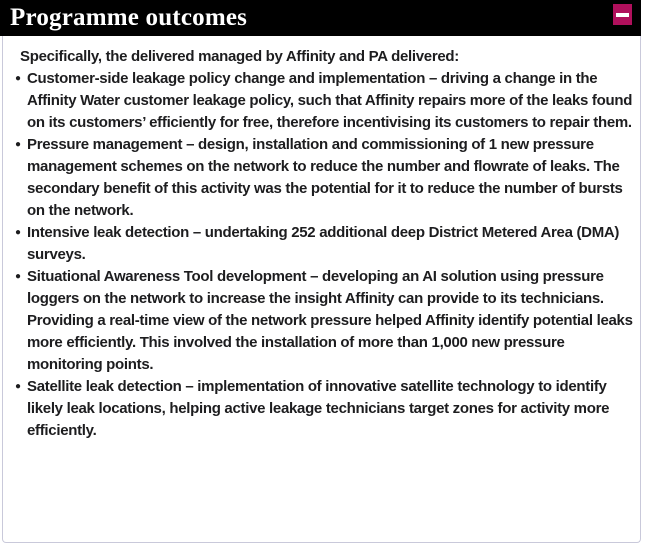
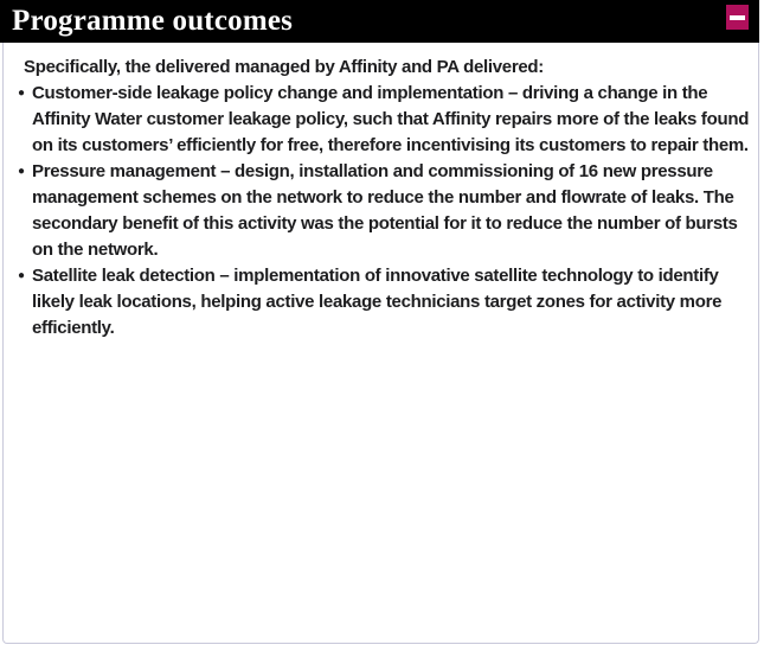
  Programme outcomes
  Specifically, the delivered managed by Affinity and PA delivered:
  Customer-side leakage policy change and implementation – driving a change in the Affinity Water customer leakage policy, such that Affinity repairs more of the leaks found on its customers’ efficiently for free, therefore incentivising its customers to repair them.
- Pressure management – design, installation and commissioning of 1 new pressure management schemes on the network to reduce the number and flowrate of leaks. The secondary benefit of this activity was the potential for it to reduce the number of bursts on the network.
+ Pressure management – design, installation and commissioning of 16 new pressure management schemes on the network to reduce the number and flowrate of leaks. The secondary benefit of this activity was the potential for it to reduce the number of bursts on the network.
- Intensive leak detection – undertaking 252 additional deep District Metered Area (DMA) surveys.
- Situational Awareness Tool development – developing an AI solution using pressure loggers on the network to increase the insight Affinity can provide to its technicians. Providing a real-time view of the network pressure helped Affinity identify potential leaks more efficiently. This involved the installation of more than 1,000 new pressure monitoring points.
  Satellite leak detection – implementation of innovative satellite technology to identify likely leak locations, helping active leakage technicians target zones for activity more efficiently.
